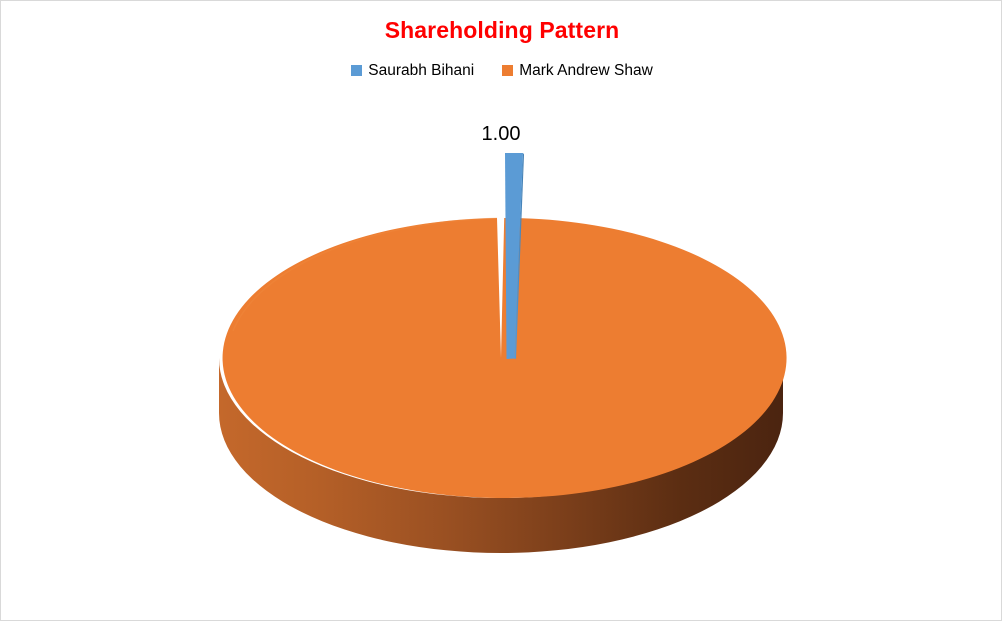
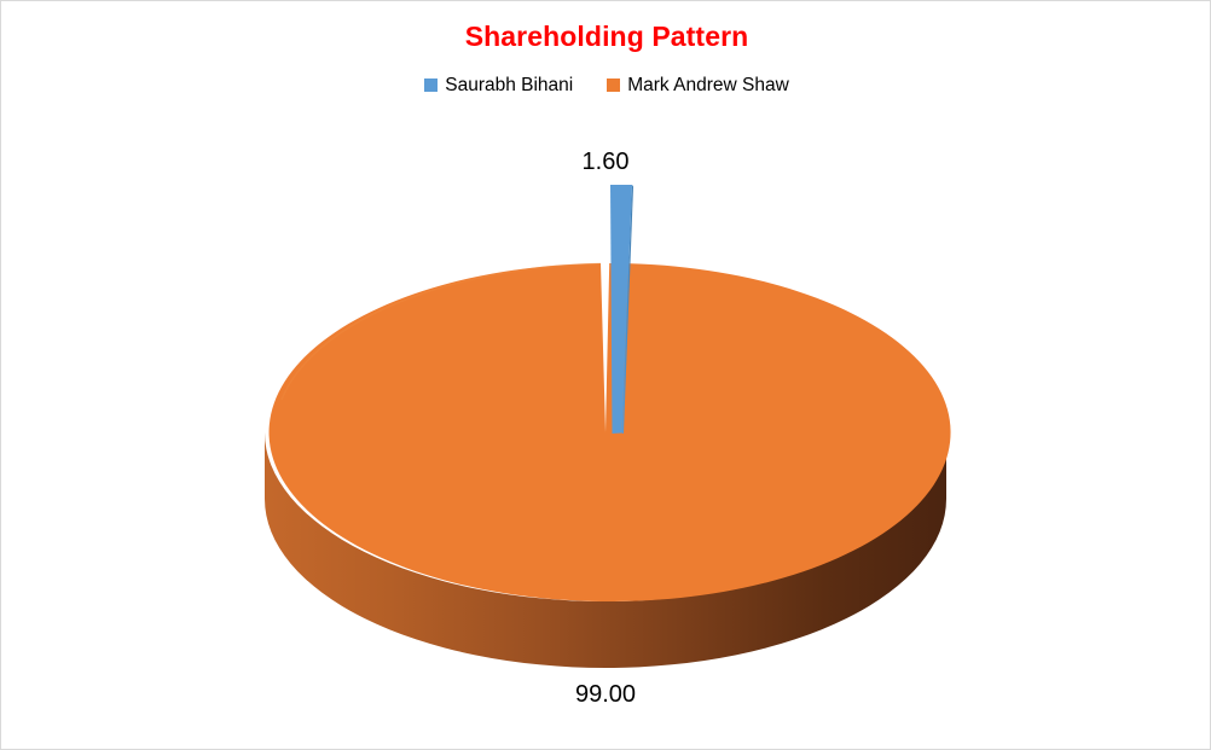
  Shareholding Pattern
  Saurabh Bihani
  Mark Andrew Shaw
- 1.00
+ 1.60
+ 99.00
